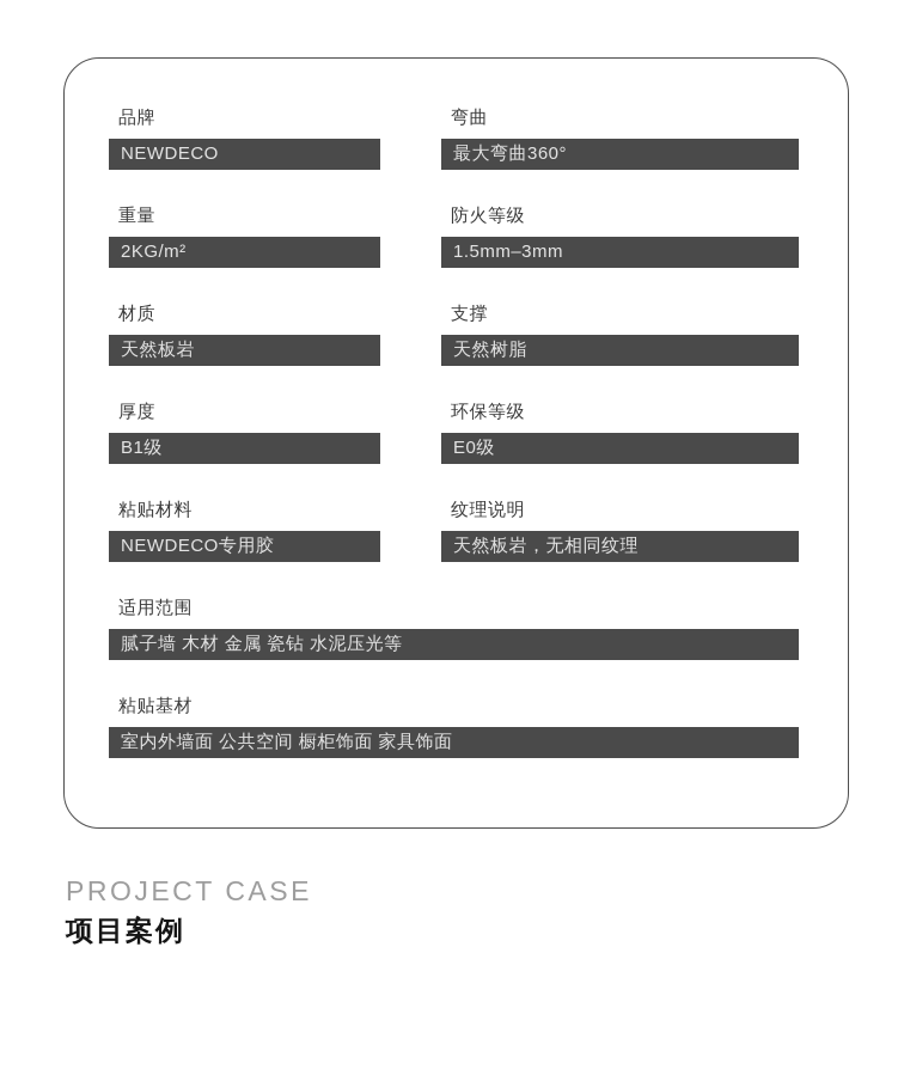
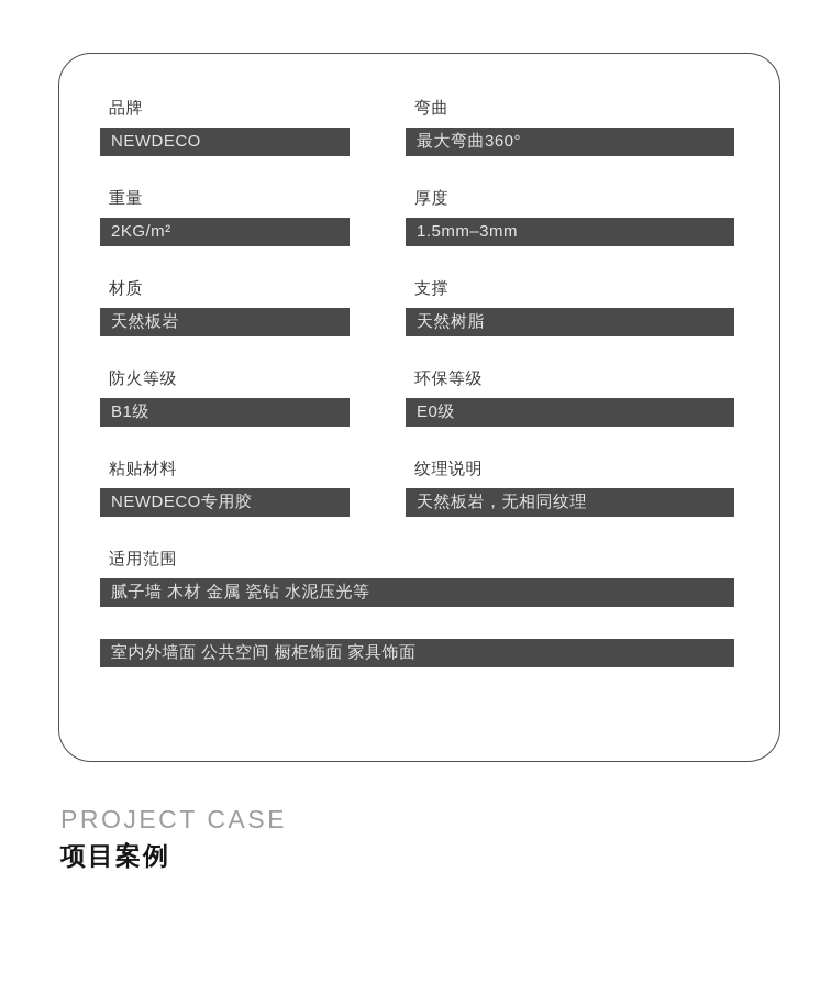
  品牌
  NEWDECO
  弯曲
  最大弯曲360°
  重量
  2KG/m²
- 防火等级
+ 厚度
  1.5mm–3mm
  材质
  天然板岩
  支撑
  天然树脂
- 厚度
+ 防火等级
  B1级
  环保等级
  E0级
  粘贴材料
  NEWDECO专用胶
  纹理说明
  天然板岩，无相同纹理
  适用范围
  腻子墙 木材 金属 瓷钻 水泥压光等
- 粘贴基材
  室内外墙面 公共空间 橱柜饰面 家具饰面
  PROJECT CASE
  项目案例
